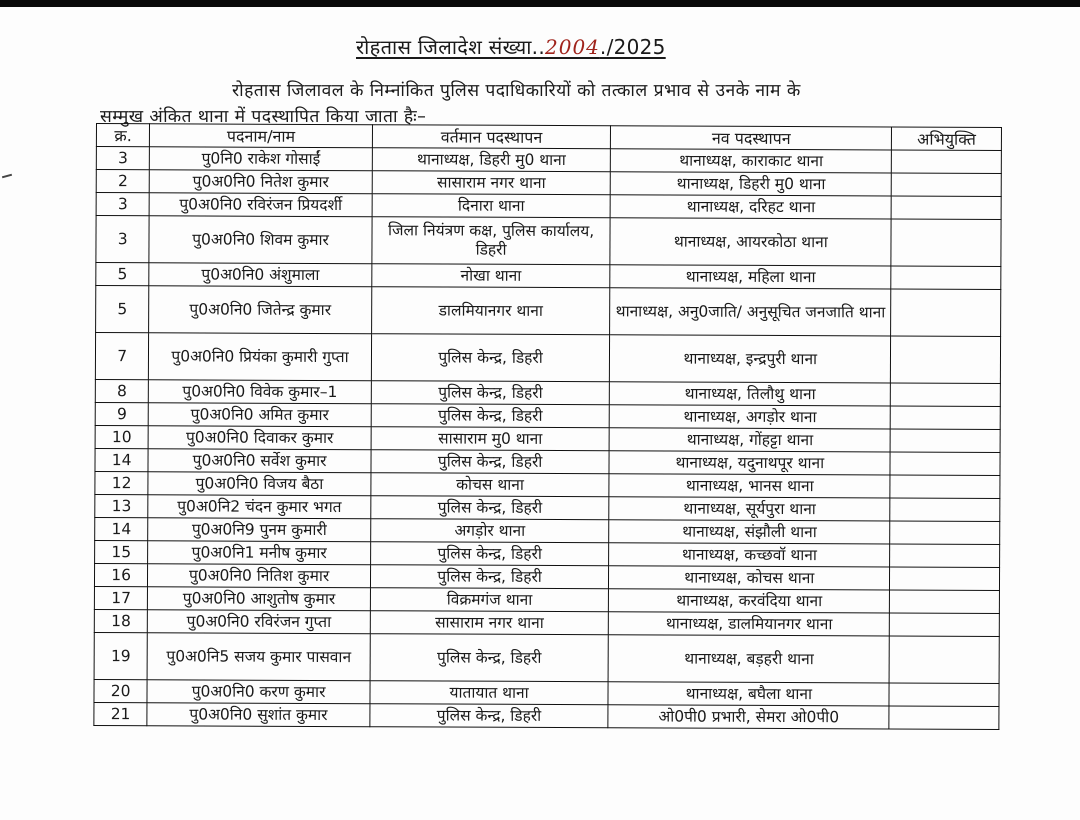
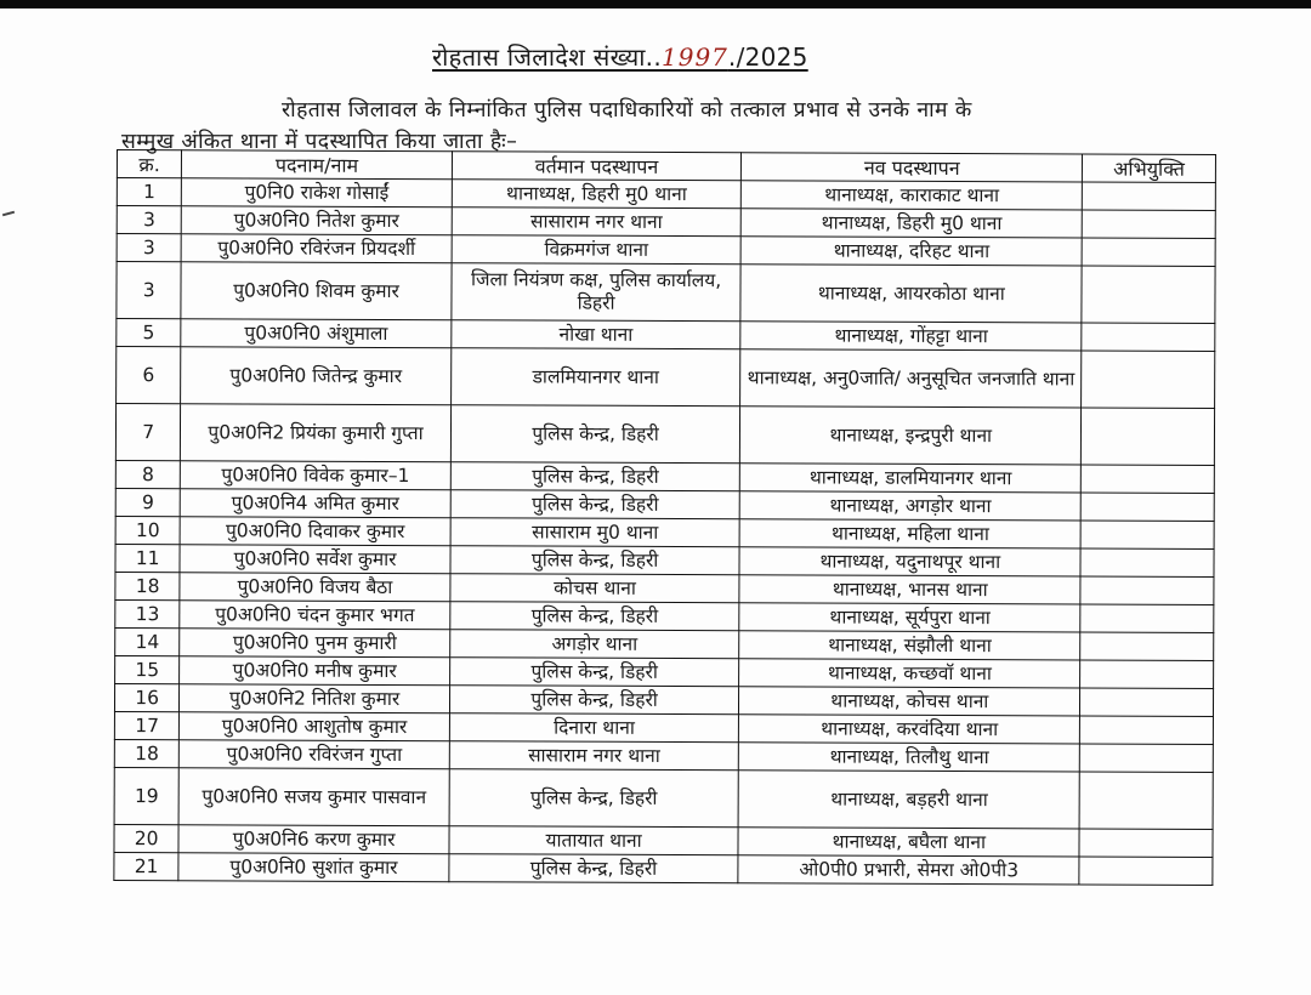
- रोहतास जिलादेश संख्या..2004./2025
+ रोहतास जिलादेश संख्या..1997./2025
  रोहतास जिलावल के निम्नांकित पुलिस पदाधिकारियों को तत्काल प्रभाव से उनके नाम के
  सम्मुख अंकित थाना में पदस्थापित किया जाता हैः–
  क्र.	पदनाम/नाम	वर्तमान पदस्थापन	नव पदस्थापन	अभियुक्ति
- 3	पु0नि0 राकेश गोसाईं	थानाध्यक्ष, डिहरी मु0 थाना	थानाध्यक्ष, काराकाट थाना
+ 1	पु0नि0 राकेश गोसाईं	थानाध्यक्ष, डिहरी मु0 थाना	थानाध्यक्ष, काराकाट थाना
- 2	पु0अ0नि0 नितेश कुमार	सासाराम नगर थाना	थानाध्यक्ष, डिहरी मु0 थाना
+ 3	पु0अ0नि0 नितेश कुमार	सासाराम नगर थाना	थानाध्यक्ष, डिहरी मु0 थाना
- 3	पु0अ0नि0 रविरंजन प्रियदर्शी	दिनारा थाना	थानाध्यक्ष, दरिहट थाना
+ 3	पु0अ0नि0 रविरंजन प्रियदर्शी	विक्रमगंज थाना	थानाध्यक्ष, दरिहट थाना
  3	पु0अ0नि0 शिवम कुमार	जिला नियंत्रण कक्ष, पुलिस कार्यालय, डिहरी	थानाध्यक्ष, आयरकोठा थाना
- 5	पु0अ0नि0 अंशुमाला	नोखा थाना	थानाध्यक्ष, महिला थाना
+ 5	पु0अ0नि0 अंशुमाला	नोखा थाना	थानाध्यक्ष, गोंहट्टा थाना
- 5	पु0अ0नि0 जितेन्द्र कुमार	डालमियानगर थाना	थानाध्यक्ष, अनु0जाति/ अनुसूचित जनजाति थाना
+ 6	पु0अ0नि0 जितेन्द्र कुमार	डालमियानगर थाना	थानाध्यक्ष, अनु0जाति/ अनुसूचित जनजाति थाना
- 7	पु0अ0नि0 प्रियंका कुमारी गुप्ता	पुलिस केन्द्र, डिहरी	थानाध्यक्ष, इन्द्रपुरी थाना
+ 7	पु0अ0नि2 प्रियंका कुमारी गुप्ता	पुलिस केन्द्र, डिहरी	थानाध्यक्ष, इन्द्रपुरी थाना
- 8	पु0अ0नि0 विवेक कुमार–1	पुलिस केन्द्र, डिहरी	थानाध्यक्ष, तिलौथु थाना
+ 8	पु0अ0नि0 विवेक कुमार–1	पुलिस केन्द्र, डिहरी	थानाध्यक्ष, डालमियानगर थाना
- 9	पु0अ0नि0 अमित कुमार	पुलिस केन्द्र, डिहरी	थानाध्यक्ष, अगड़ोर थाना
+ 9	पु0अ0नि4 अमित कुमार	पुलिस केन्द्र, डिहरी	थानाध्यक्ष, अगड़ोर थाना
- 10	पु0अ0नि0 दिवाकर कुमार	सासाराम मु0 थाना	थानाध्यक्ष, गोंहट्टा थाना
+ 10	पु0अ0नि0 दिवाकर कुमार	सासाराम मु0 थाना	थानाध्यक्ष, महिला थाना
- 14	पु0अ0नि0 सर्वेश कुमार	पुलिस केन्द्र, डिहरी	थानाध्यक्ष, यदुनाथपूर थाना
+ 11	पु0अ0नि0 सर्वेश कुमार	पुलिस केन्द्र, डिहरी	थानाध्यक्ष, यदुनाथपूर थाना
- 12	पु0अ0नि0 विजय बैठा	कोचस थाना	थानाध्यक्ष, भानस थाना
+ 18	पु0अ0नि0 विजय बैठा	कोचस थाना	थानाध्यक्ष, भानस थाना
- 13	पु0अ0नि2 चंदन कुमार भगत	पुलिस केन्द्र, डिहरी	थानाध्यक्ष, सूर्यपुरा थाना
+ 13	पु0अ0नि0 चंदन कुमार भगत	पुलिस केन्द्र, डिहरी	थानाध्यक्ष, सूर्यपुरा थाना
- 14	पु0अ0नि9 पुनम कुमारी	अगड़ोर थाना	थानाध्यक्ष, संझौली थाना
+ 14	पु0अ0नि0 पुनम कुमारी	अगड़ोर थाना	थानाध्यक्ष, संझौली थाना
- 15	पु0अ0नि1 मनीष कुमार	पुलिस केन्द्र, डिहरी	थानाध्यक्ष, कच्छवॉ थाना
+ 15	पु0अ0नि0 मनीष कुमार	पुलिस केन्द्र, डिहरी	थानाध्यक्ष, कच्छवॉ थाना
- 16	पु0अ0नि0 नितिश कुमार	पुलिस केन्द्र, डिहरी	थानाध्यक्ष, कोचस थाना
+ 16	पु0अ0नि2 नितिश कुमार	पुलिस केन्द्र, डिहरी	थानाध्यक्ष, कोचस थाना
- 17	पु0अ0नि0 आशुतोष कुमार	विक्रमगंज थाना	थानाध्यक्ष, करवंदिया थाना
+ 17	पु0अ0नि0 आशुतोष कुमार	दिनारा थाना	थानाध्यक्ष, करवंदिया थाना
- 18	पु0अ0नि0 रविरंजन गुप्ता	सासाराम नगर थाना	थानाध्यक्ष, डालमियानगर थाना
+ 18	पु0अ0नि0 रविरंजन गुप्ता	सासाराम नगर थाना	थानाध्यक्ष, तिलौथु थाना
- 19	पु0अ0नि5 सजय कुमार पासवान	पुलिस केन्द्र, डिहरी	थानाध्यक्ष, बड़हरी थाना
+ 19	पु0अ0नि0 सजय कुमार पासवान	पुलिस केन्द्र, डिहरी	थानाध्यक्ष, बड़हरी थाना
- 20	पु0अ0नि0 करण कुमार	यातायात थाना	थानाध्यक्ष, बघैला थाना
+ 20	पु0अ0नि6 करण कुमार	यातायात थाना	थानाध्यक्ष, बघैला थाना
- 21	पु0अ0नि0 सुशांत कुमार	पुलिस केन्द्र, डिहरी	ओ0पी0 प्रभारी, सेमरा ओ0पी0
+ 21	पु0अ0नि0 सुशांत कुमार	पुलिस केन्द्र, डिहरी	ओ0पी0 प्रभारी, सेमरा ओ0पी3
